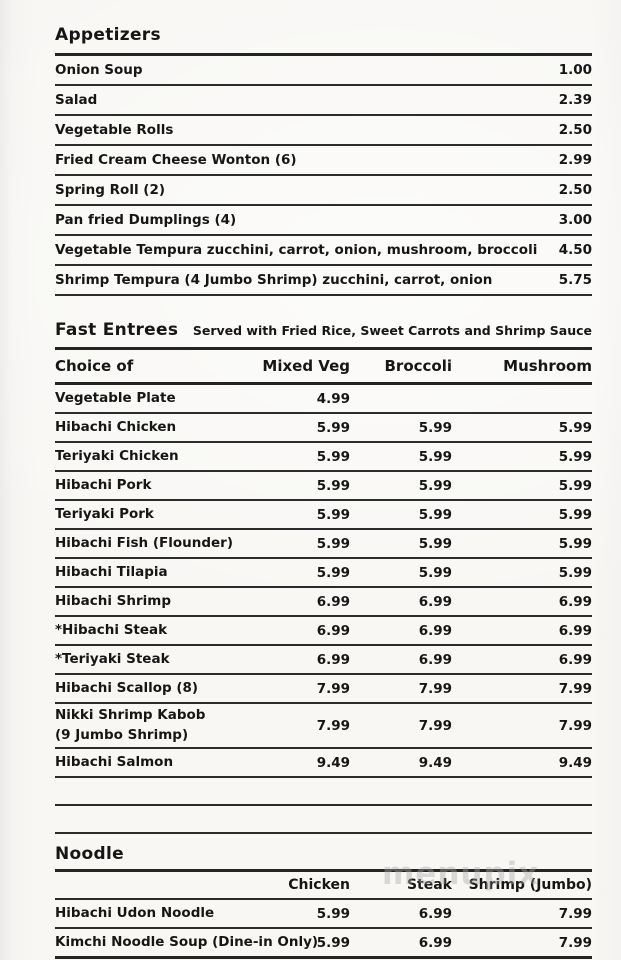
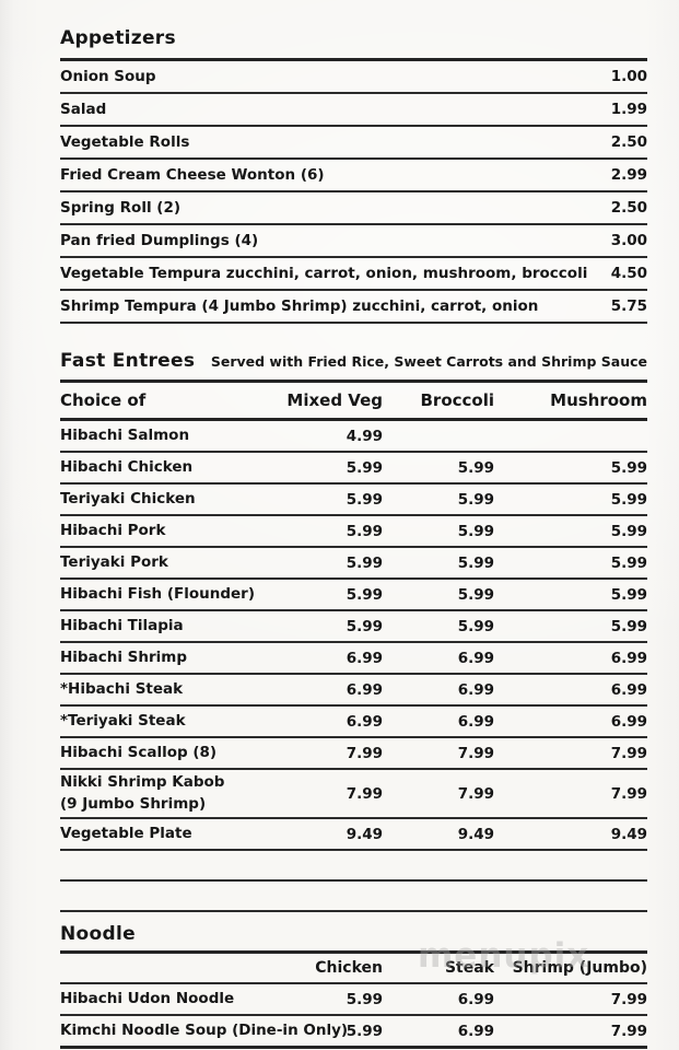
  Appetizers
  Onion Soup
  1.00
  Salad
- 2.39
+ 1.99
  Vegetable Rolls
  2.50
  Fried Cream Cheese Wonton (6)
  2.99
  Spring Roll (2)
  2.50
  Pan fried Dumplings (4)
  3.00
  Vegetable Tempura zucchini, carrot, onion, mushroom, broccoli
  4.50
  Shrimp Tempura (4 Jumbo Shrimp) zucchini, carrot, onion
  5.75
  Fast Entrees
  Served with Fried Rice, Sweet Carrots and Shrimp Sauce
  Choice of
  Mixed Veg
  Broccoli
  Mushroom
- Vegetable Plate
+ Hibachi Salmon
  4.99
  Hibachi Chicken
  5.99
  5.99
  5.99
  Teriyaki Chicken
  5.99
  5.99
  5.99
  Hibachi Pork
  5.99
  5.99
  5.99
  Teriyaki Pork
  5.99
  5.99
  5.99
  Hibachi Fish (Flounder)
  5.99
  5.99
  5.99
  Hibachi Tilapia
  5.99
  5.99
  5.99
  Hibachi Shrimp
  6.99
  6.99
  6.99
  *Hibachi Steak
  6.99
  6.99
  6.99
  *Teriyaki Steak
  6.99
  6.99
  6.99
  Hibachi Scallop (8)
  7.99
  7.99
  7.99
  Nikki Shrimp Kabob
  (9 Jumbo Shrimp)
  7.99
  7.99
  7.99
- Hibachi Salmon
+ Vegetable Plate
  9.49
  9.49
  9.49
  Noodle
  Chicken
  Steak
  Shrimp (Jumbo)
  Hibachi Udon Noodle
  5.99
  6.99
  7.99
  Kimchi Noodle Soup (Dine-in Only)
  5.99
  6.99
  7.99
  menupix
